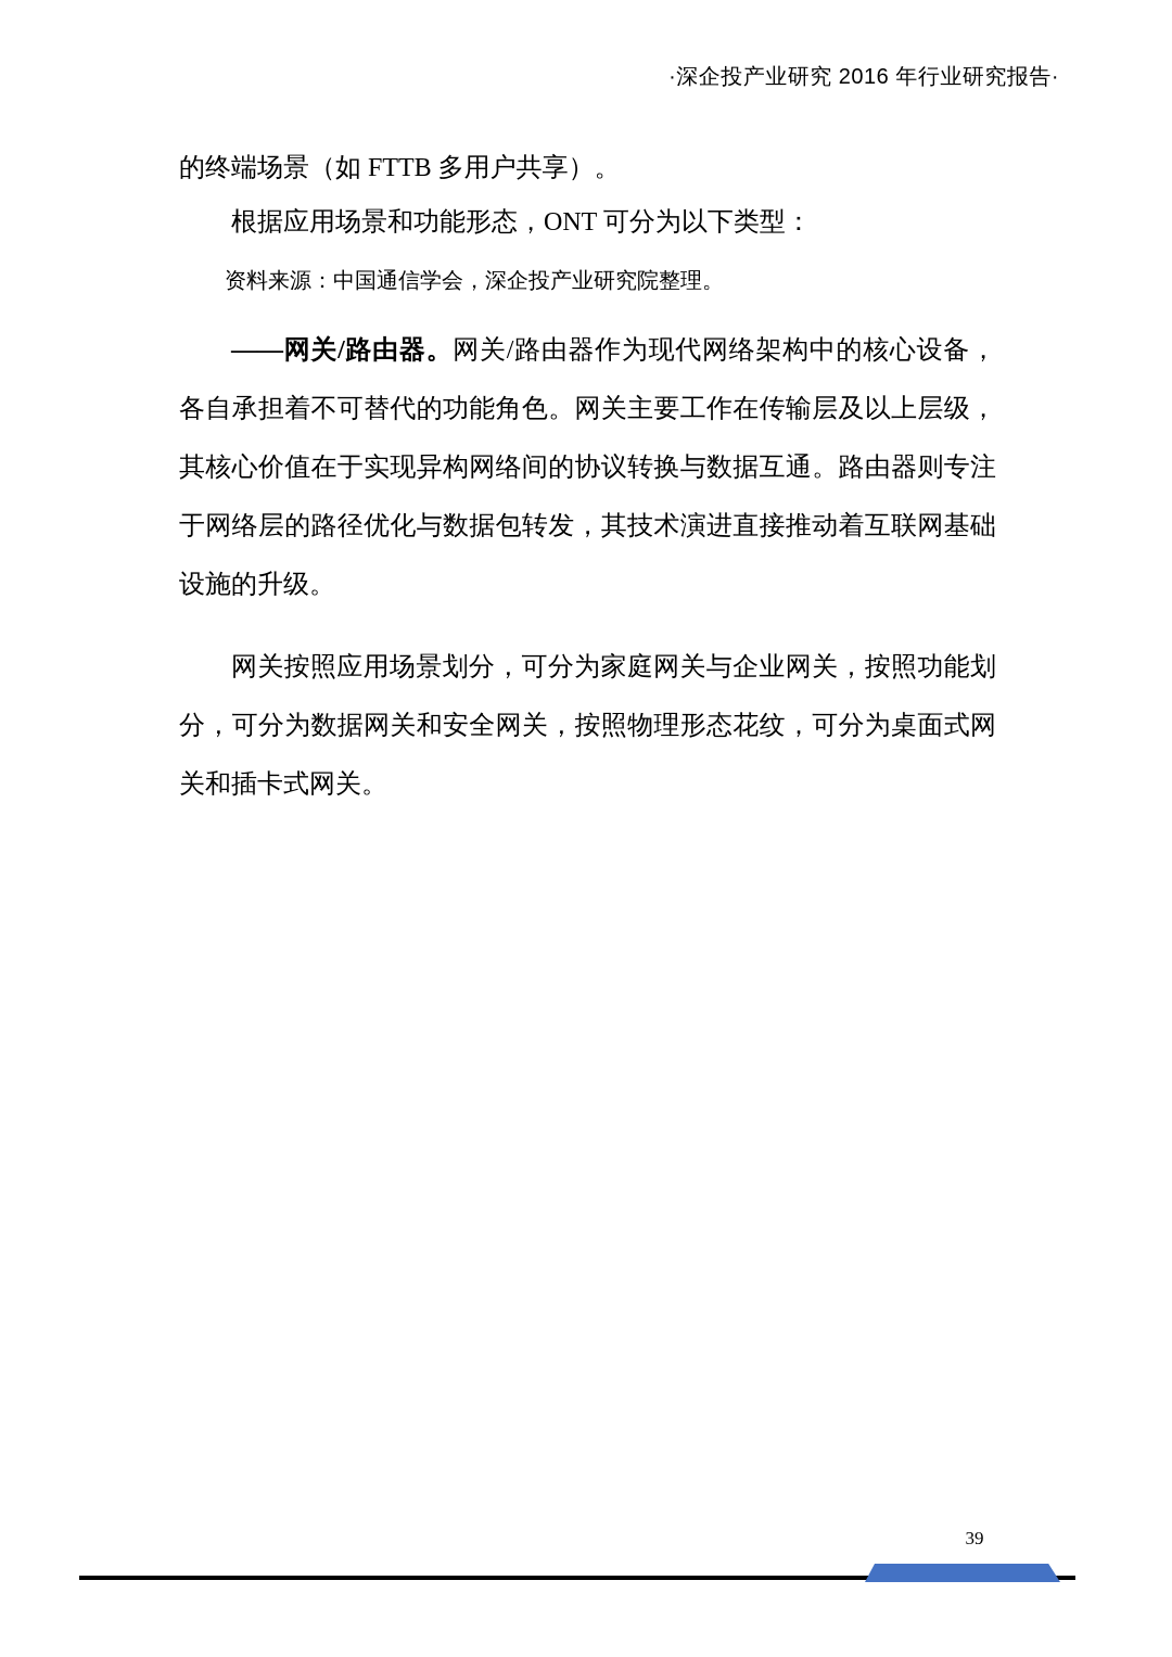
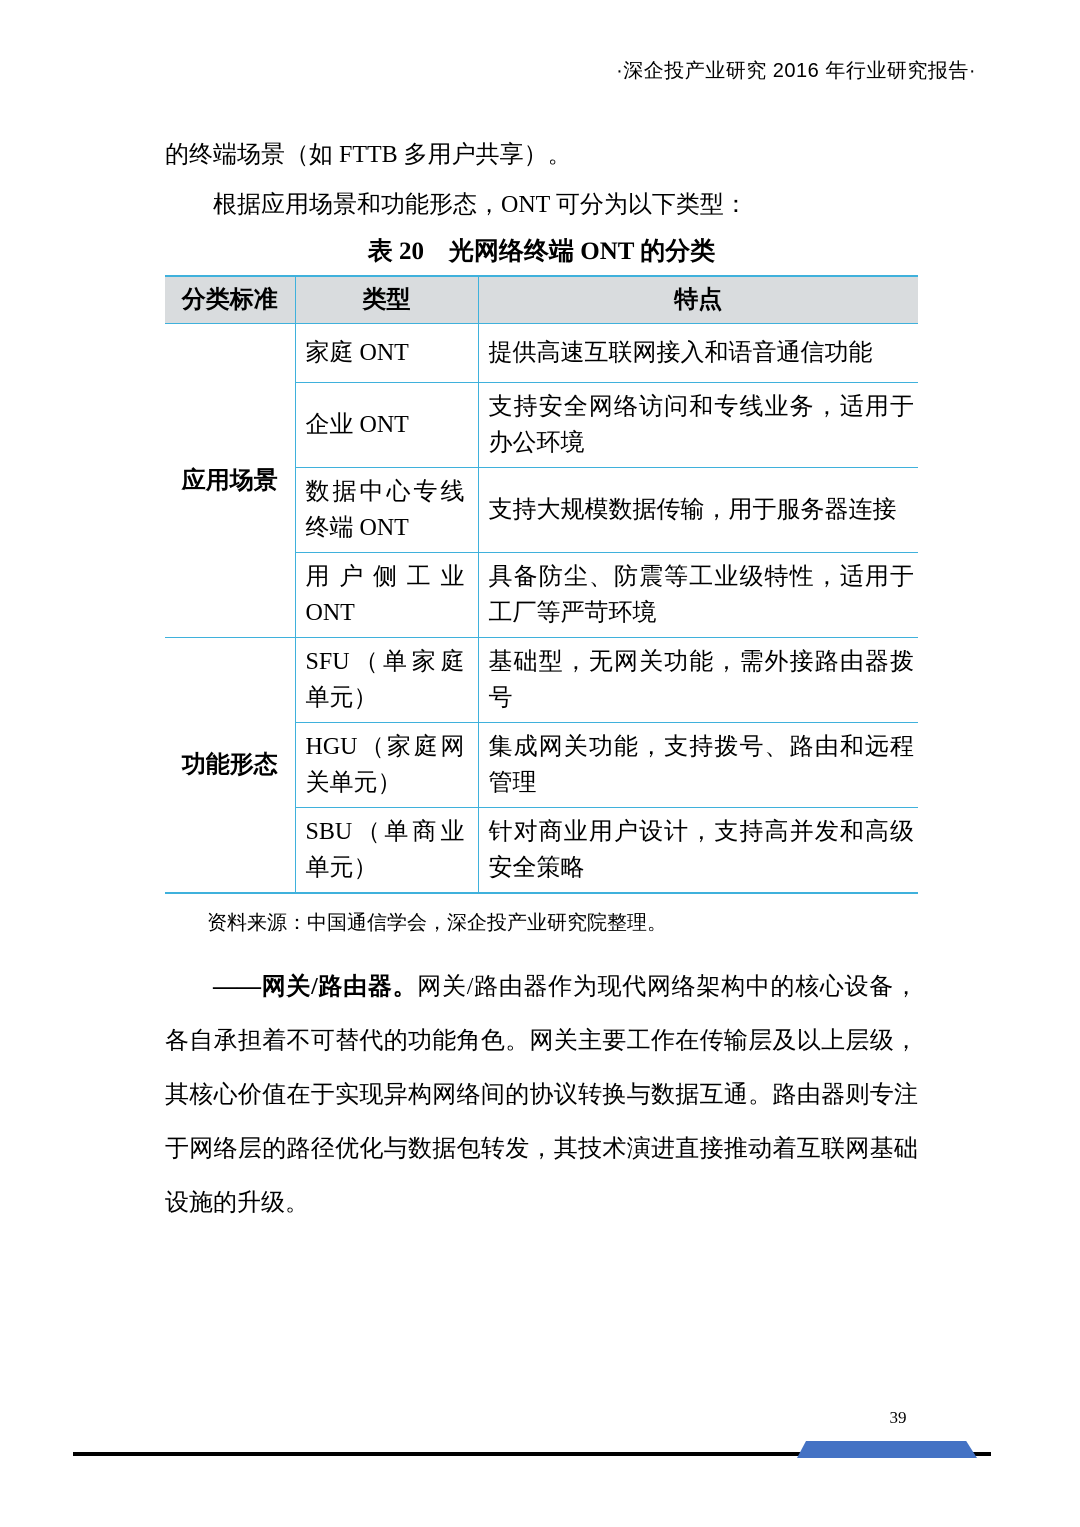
  ·深企投产业研究 2016 年行业研究报告·
  的终端场景（如 FTTB 多用户共享）。
  根据应用场景和功能形态，ONT 可分为以下类型：
+ 表 20 光网络终端 ONT 的分类
+ 分类标准	类型	特点
+ 应用场景	家庭 ONT	提供高速互联网接入和语音通信功能
+ 企业 ONT	支持安全网络访问和专线业务，适用于办公环境
+ 数据中心专线终端 ONT	支持大规模数据传输，用于服务器连接
+ 用户侧工业 ONT	具备防尘、防震等工业级特性，适用于工厂等严苛环境
+ 功能形态	SFU（单家庭单元）	基础型，无网关功能，需外接路由器拨号
+ HGU（家庭网关单元）	集成网关功能，支持拨号、路由和远程管理
+ SBU（单商业单元）	针对商业用户设计，支持高并发和高级安全策略
  资料来源：中国通信学会，深企投产业研究院整理。
  ——网关/路由器。网关/路由器作为现代网络架构中的核心设备，各自承担着不可替代的功能角色。网关主要工作在传输层及以上层级，其核心价值在于实现异构网络间的协议转换与数据互通。路由器则专注于网络层的路径优化与数据包转发，其技术演进直接推动着互联网基础设施的升级。
- 网关按照应用场景划分，可分为家庭网关与企业网关，按照功能划分，可分为数据网关和安全网关，按照物理形态花纹，可分为桌面式网关和插卡式网关。
  39
